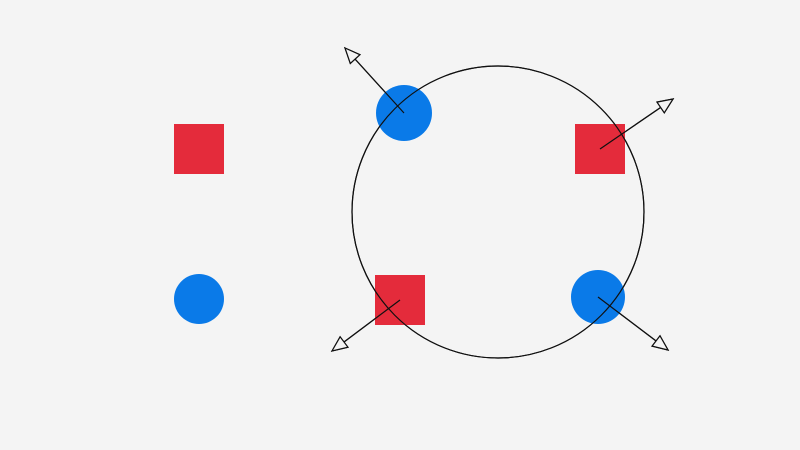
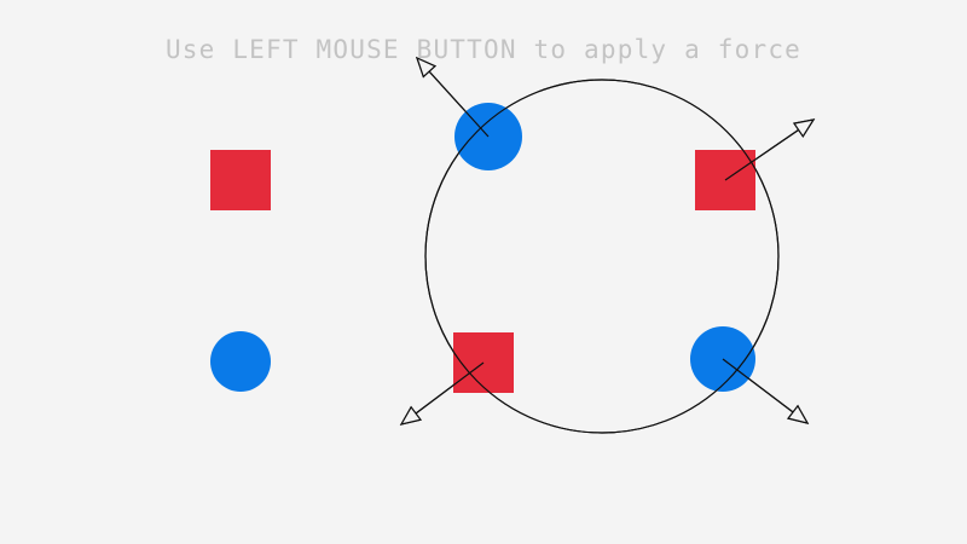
+ Use LEFT MOUSE BUTTON to apply a force
